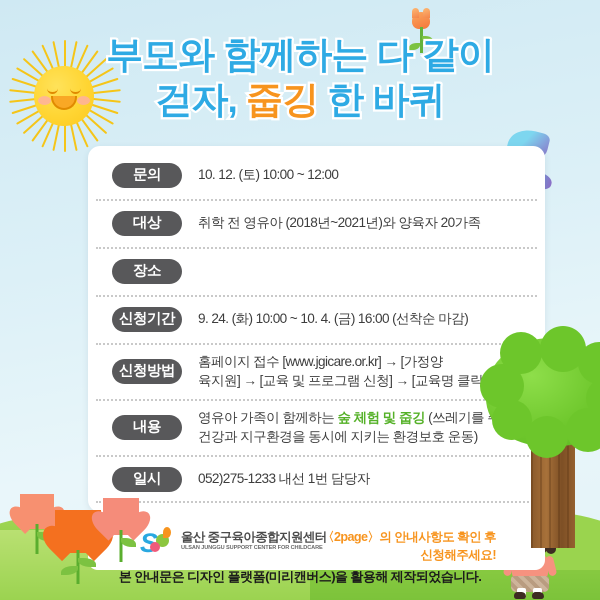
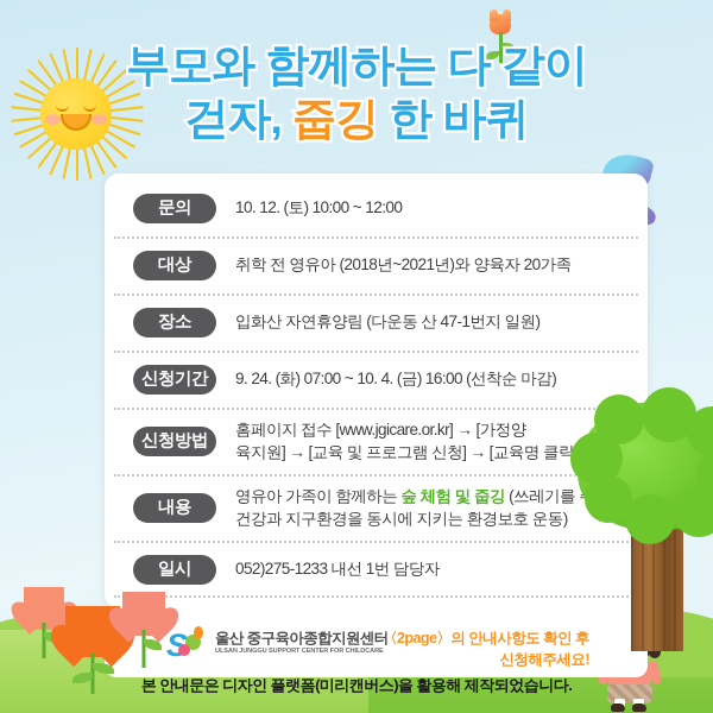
  부모와 함께하는 다 같이
  걷자, 줍깅 한 바퀴
  문의
  10. 12. (토) 10:00 ~ 12:00
  대상
  취학 전 영유아 (2018년~2021년)와 양육자 20가족
  장소
+ 입화산 자연휴양림 (다운동 산 47-1번지 일원)
  신청기간
- 9. 24. (화) 10:00 ~ 10. 4. (금) 16:00 (선착순 마감)
+ 9. 24. (화) 07:00 ~ 10. 4. (금) 16:00 (선착순 마감)
  신청방법
  홈페이지 접수 [www.jgicare.or.kr] → [가정양
  육지원] → [교육 및 프로그램 신청] → [교육명 클릭
  내용
  영유아 가족이 함께하는 숲 체험 및 줍깅 (쓰레기를
  건강과 지구환경을 동시에 지키는 환경보호 운동)
  일시
  052)275-1233 내선 1번 담당자
  S
  울산 중구육아종합지원센터
  〈2page〉의 안내사항도 확인 후
  신청해주세요!
  본 안내문은 디자인 플랫폼(미리캔버스)을 활용해 제작되었습니다.
